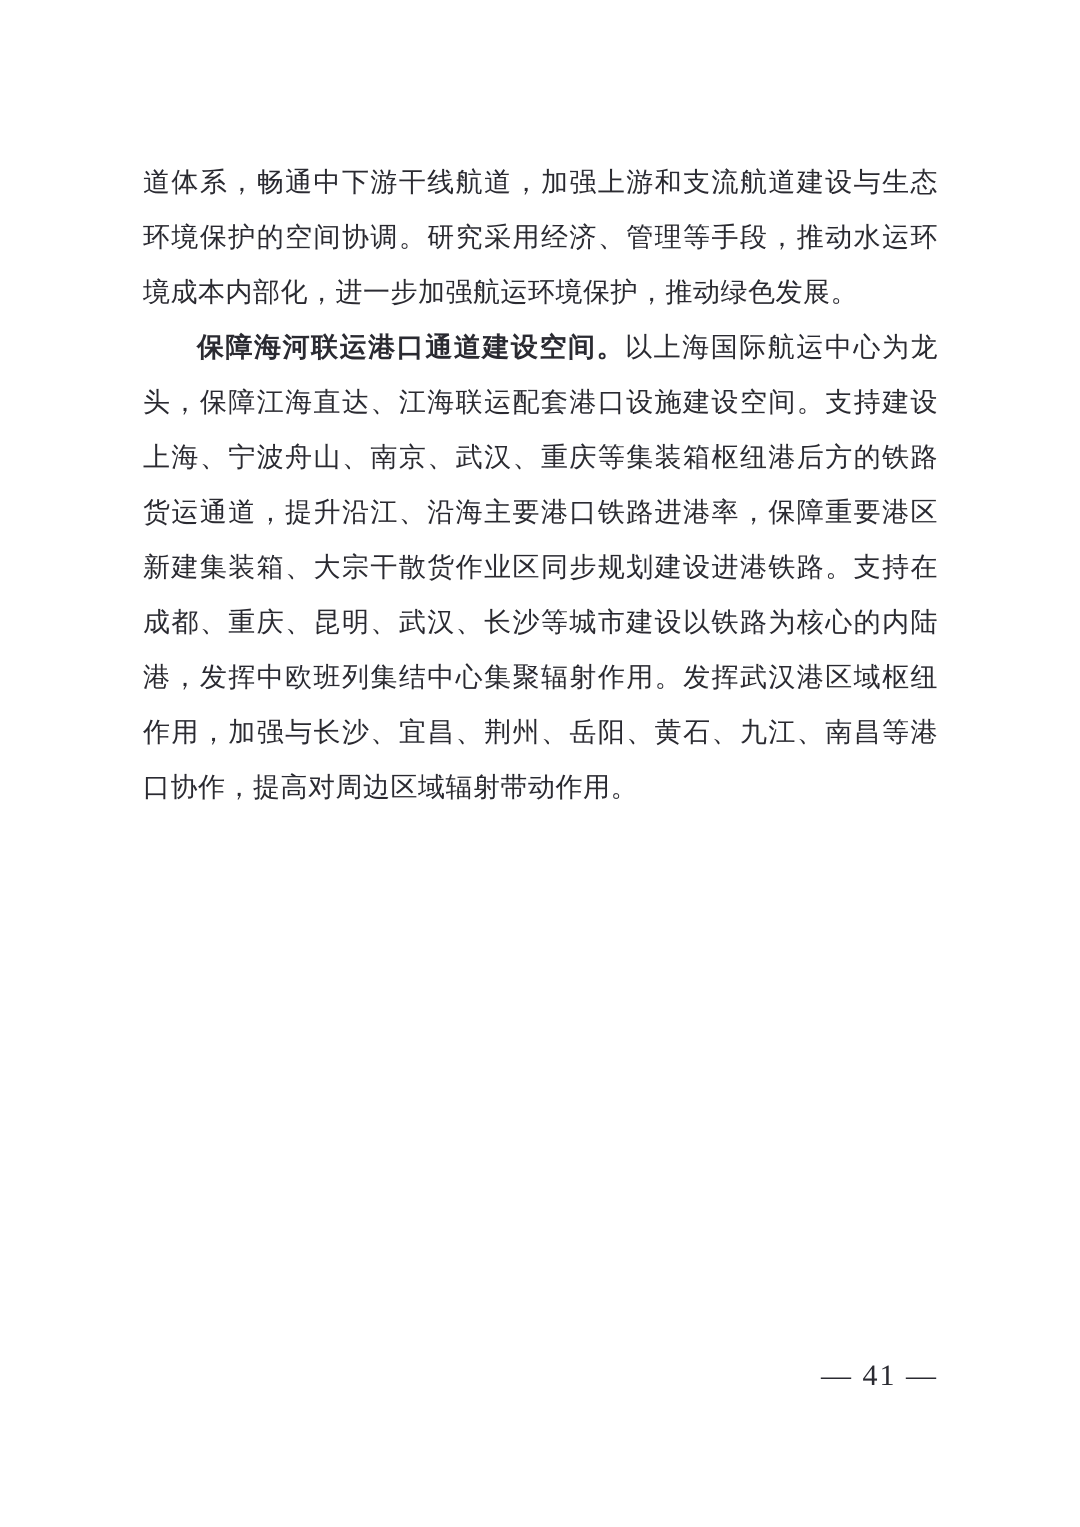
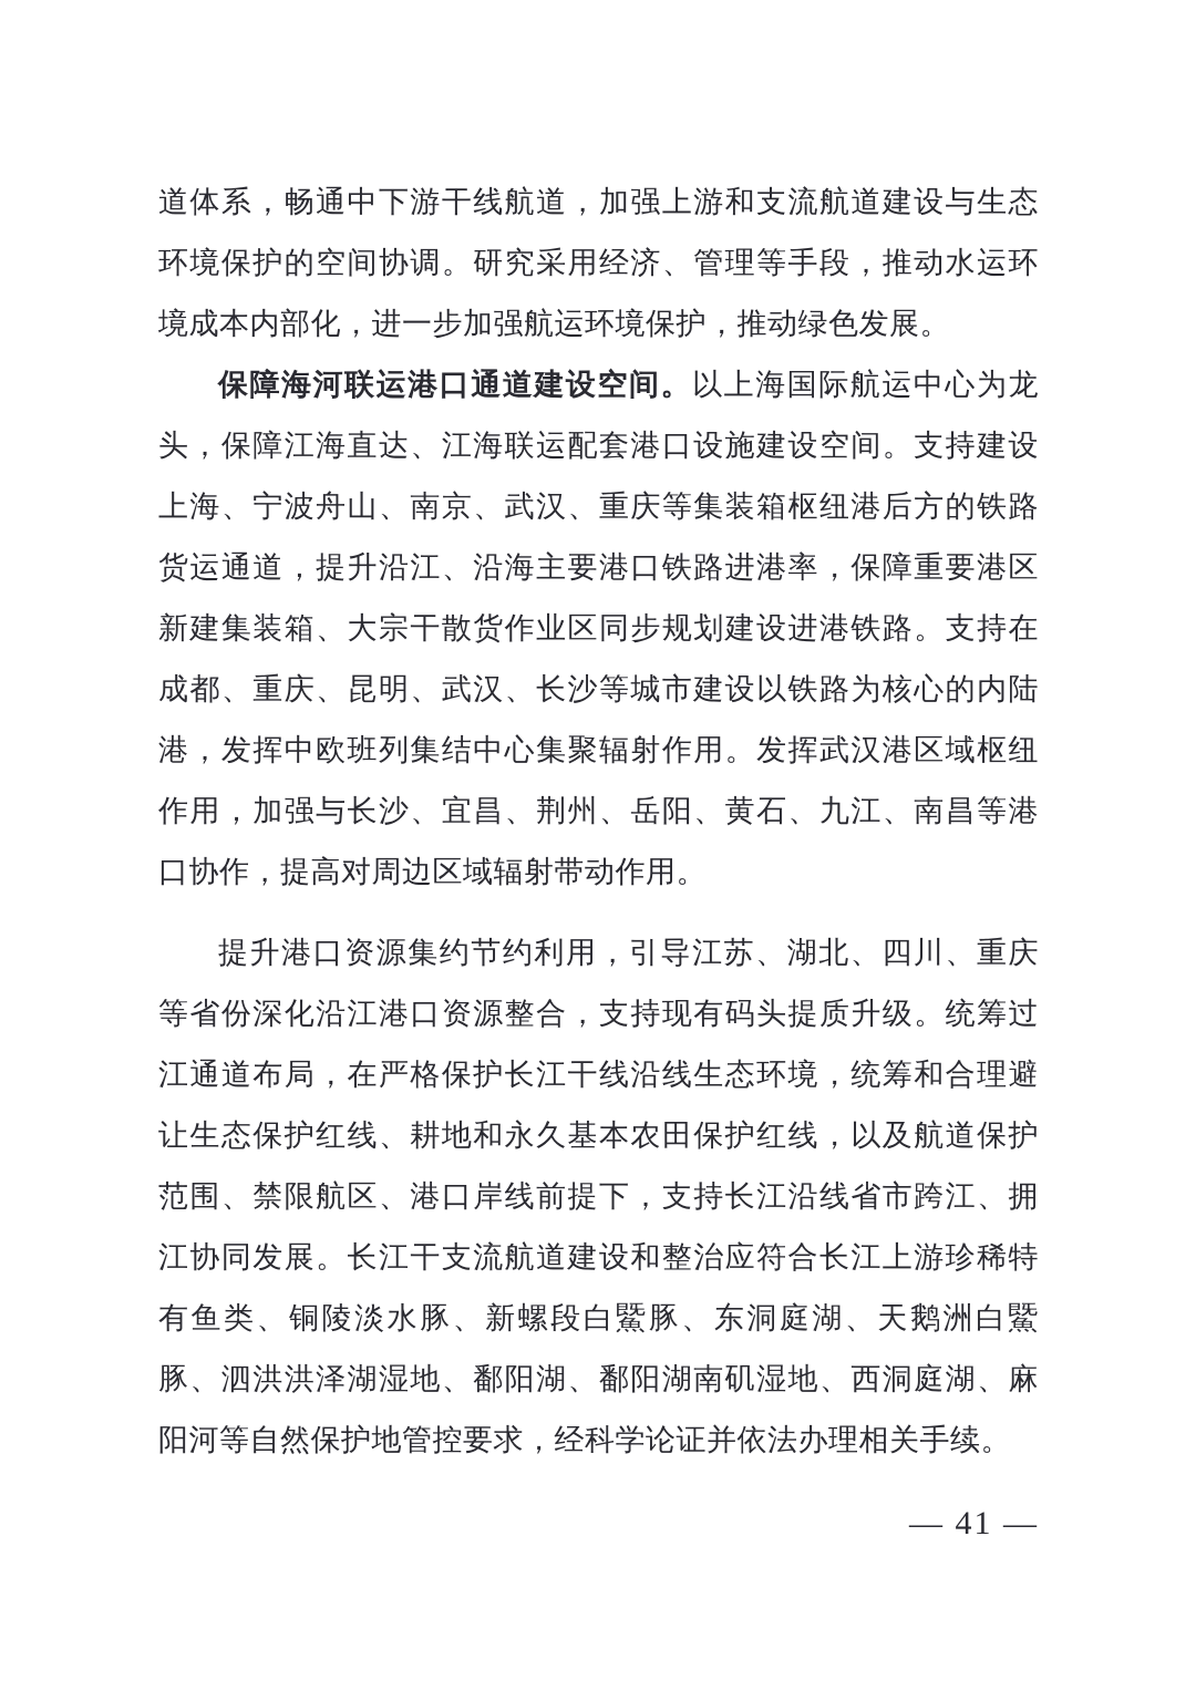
  道体系，畅通中下游干线航道，加强上游和支流航道建设与生态环境保护的空间协调。研究采用经济、管理等手段，推动水运环境成本内部化，进一步加强航运环境保护，推动绿色发展。
  保障海河联运港口通道建设空间。以上海国际航运中心为龙头，保障江海直达、江海联运配套港口设施建设空间。支持建设上海、宁波舟山、南京、武汉、重庆等集装箱枢纽港后方的铁路货运通道，提升沿江、沿海主要港口铁路进港率，保障重要港区新建集装箱、大宗干散货作业区同步规划建设进港铁路。支持在成都、重庆、昆明、武汉、长沙等城市建设以铁路为核心的内陆港，发挥中欧班列集结中心集聚辐射作用。发挥武汉港区域枢纽作用，加强与长沙、宜昌、荆州、岳阳、黄石、九江、南昌等港口协作，提高对周边区域辐射带动作用。
+ 提升港口资源集约节约利用，引导江苏、湖北、四川、重庆等省份深化沿江港口资源整合，支持现有码头提质升级。统筹过江通道布局，在严格保护长江干线沿线生态环境，统筹和合理避让生态保护红线、耕地和永久基本农田保护红线，以及航道保护范围、禁限航区、港口岸线前提下，支持长江沿线省市跨江、拥江协同发展。长江干支流航道建设和整治应符合长江上游珍稀特有鱼类、铜陵淡水豚、新螺段白鱀豚、东洞庭湖、天鹅洲白鱀豚、泗洪洪泽湖湿地、鄱阳湖、鄱阳湖南矶湿地、西洞庭湖、麻阳河等自然保护地管控要求，经科学论证并依法办理相关手续。
  — 41 —
